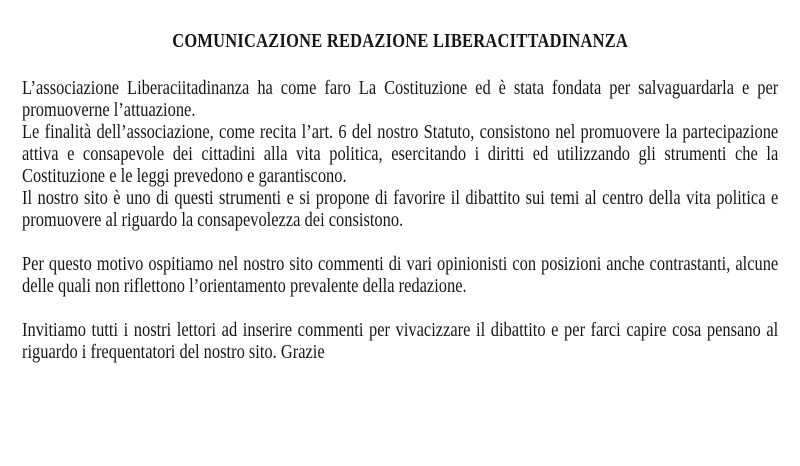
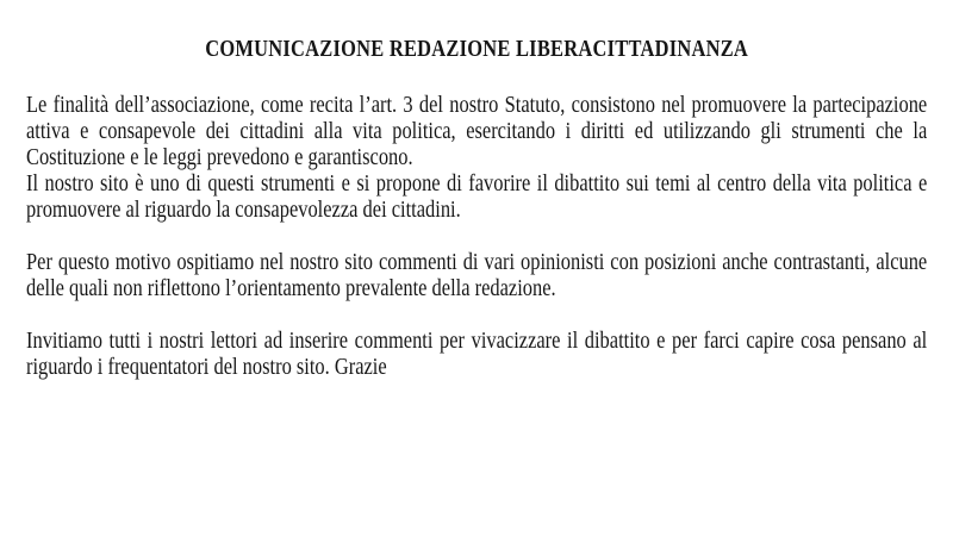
  COMUNICAZIONE REDAZIONE LIBERACITTADINANZA
- L’associazione Liberaciitadinanza ha come faro La Costituzione ed è stata fondata per salvaguardarla e per promuoverne l’attuazione.
- Le finalità dell’associazione, come recita l’art. 6 del nostro Statuto, consistono nel promuovere la partecipazione attiva e consapevole dei cittadini alla vita politica, esercitando i diritti ed utilizzando gli strumenti che la Costituzione e le leggi prevedono e garantiscono.
+ Le finalità dell’associazione, come recita l’art. 3 del nostro Statuto, consistono nel promuovere la partecipazione attiva e consapevole dei cittadini alla vita politica, esercitando i diritti ed utilizzando gli strumenti che la Costituzione e le leggi prevedono e garantiscono.
- Il nostro sito è uno di questi strumenti e si propone di favorire il dibattito sui temi al centro della vita politica e promuovere al riguardo la consapevolezza dei consistono.
+ Il nostro sito è uno di questi strumenti e si propone di favorire il dibattito sui temi al centro della vita politica e promuovere al riguardo la consapevolezza dei cittadini.
  Per questo motivo ospitiamo nel nostro sito commenti di vari opinionisti con posizioni anche contrastanti, alcune delle quali non riflettono l’orientamento prevalente della redazione.
  Invitiamo tutti i nostri lettori ad inserire commenti per vivacizzare il dibattito e per farci capire cosa pensano al riguardo i frequentatori del nostro sito. Grazie
